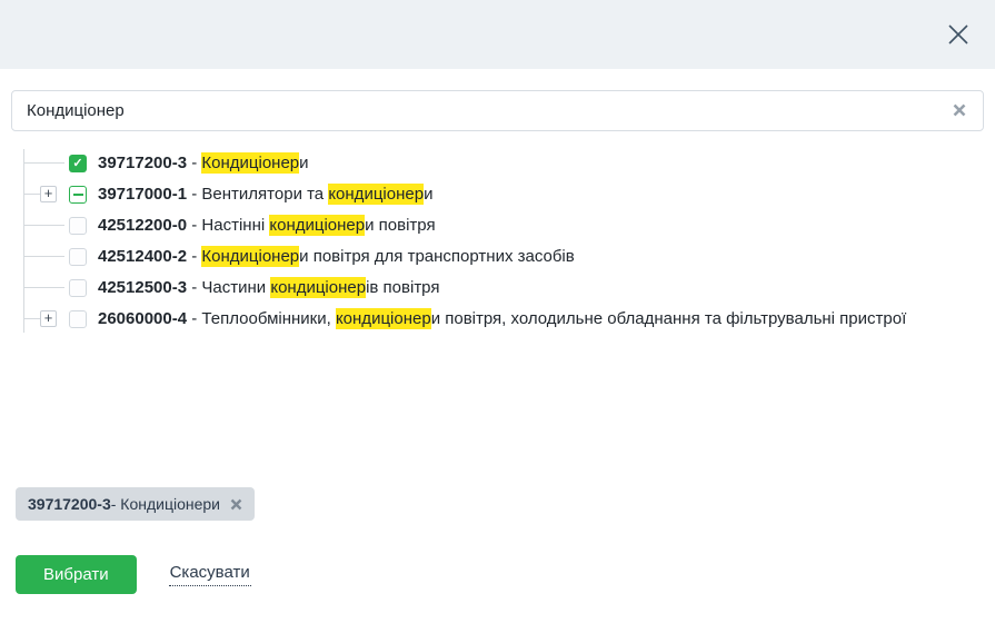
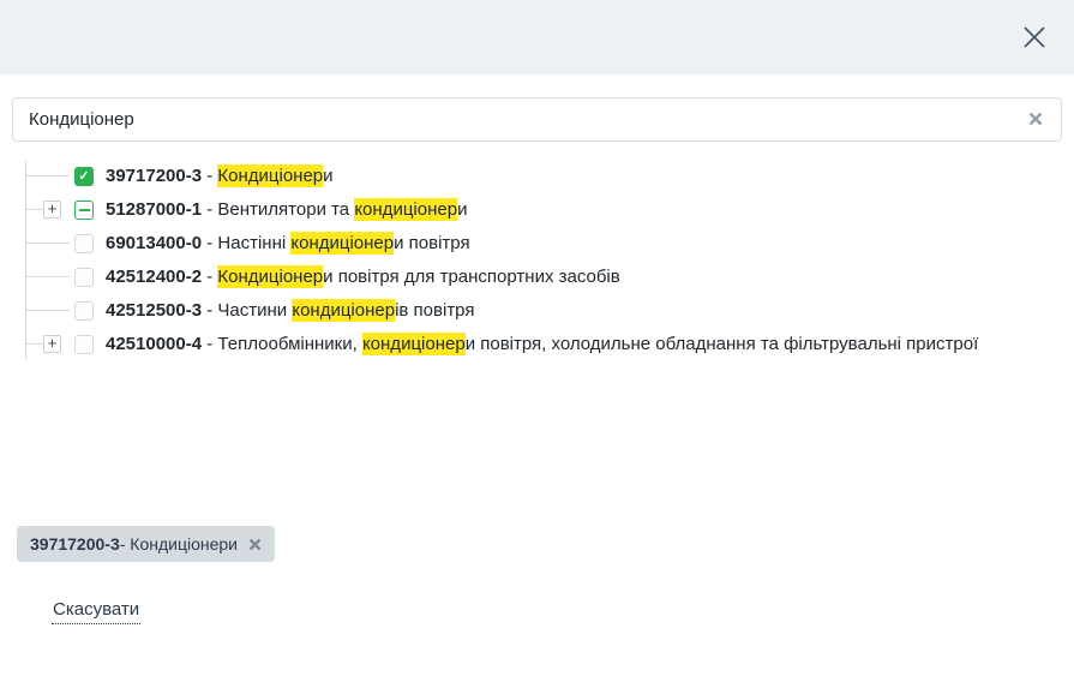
  Кондиціонер
  ✓
  39717200-3 - Кондиціонери
  +
- 39717000-1 - Вентилятори та кондиціонери
+ 51287000-1 - Вентилятори та кондиціонери
- 42512200-0 - Настінні кондиціонери повітря
+ 69013400-0 - Настінні кондиціонери повітря
  42512400-2 - Кондиціонери повітря для транспортних засобів
  42512500-3 - Частини кондиціонерів повітря
  +
- 26060000-4 - Теплообмінники, кондиціонери повітря, холодильне обладнання та фільтрувальні пристрої
+ 42510000-4 - Теплообмінники, кондиціонери повітря, холодильне обладнання та фільтрувальні пристрої
  39717200-3
  - Кондиціонери
- Вибрати
  Скасувати
